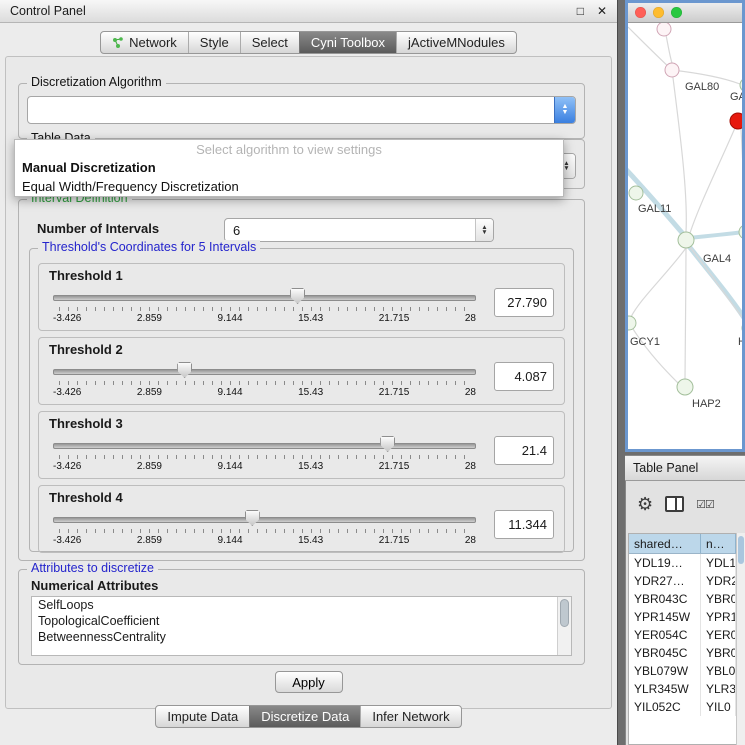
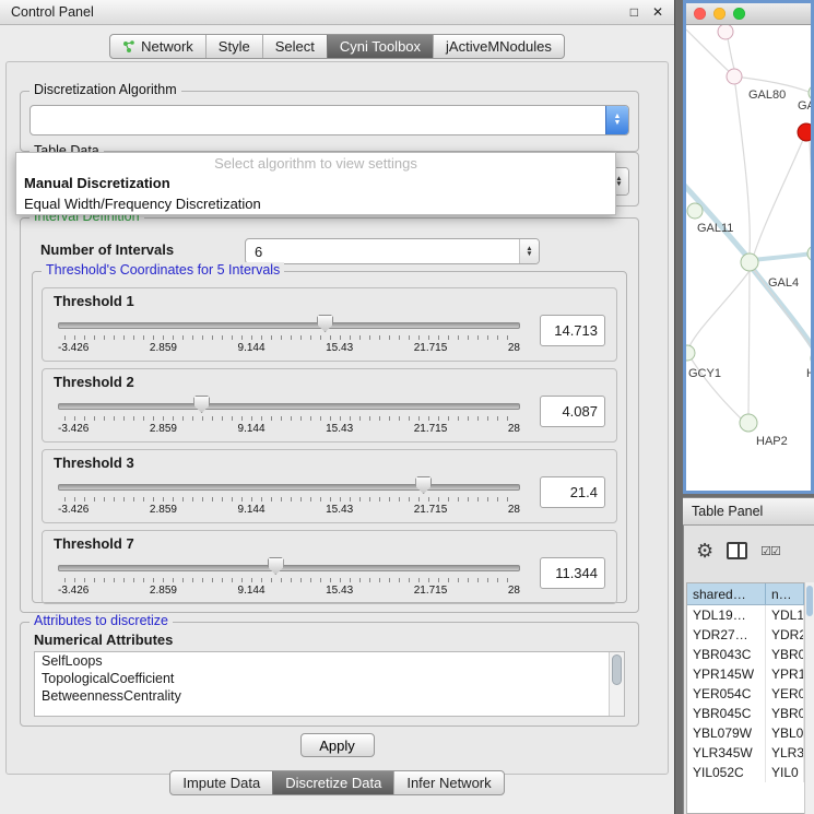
  Control Panel
  □
  ✕
  Network
  Style
  Select
  Cyni Toolbox
  jActiveMNodules
  Discretization Algorithm
  Table Data
  Interval Definition
  Number of Intervals
  6
  Threshold's Coordinates for 5 Intervals
  Threshold 1
  -3.426
  2.859
  9.144
  15.43
  21.715
  28
- 27.790
+ 14.713
  Threshold 2
  -3.426
  2.859
  9.144
  15.43
  21.715
  28
  4.087
  Threshold 3
  -3.426
  2.859
  9.144
  15.43
  21.715
  28
  21.4
- Threshold 4
+ Threshold 7
  -3.426
  2.859
  9.144
  15.43
  21.715
  28
  11.344
  Attributes to discretize
  Numerical Attributes
  SelfLoops
  TopologicalCoefficient
  BetweennessCentrality
  Apply
  Select algorithm to view settings
  Manual Discretization
  Equal Width/Frequency Discretization
  Impute Data
  Discretize Data
  Infer Network
  GAL80
  GAL11
  GAL4
  GCY1
  H
  HAP2
  Table Panel
  ⚙
  ☑☑
  shared…
  n…
  YDL19…
  YDL1
  YDR27…
  YDR2
  YBR043C
  YBR0
  YPR145W
  YPR1
  YER054C
  YER0
  YBR045C
  YBR0
  YBL079W
  YBL0
  YLR345W
  YLR3
  YIL052C
  YIL0
